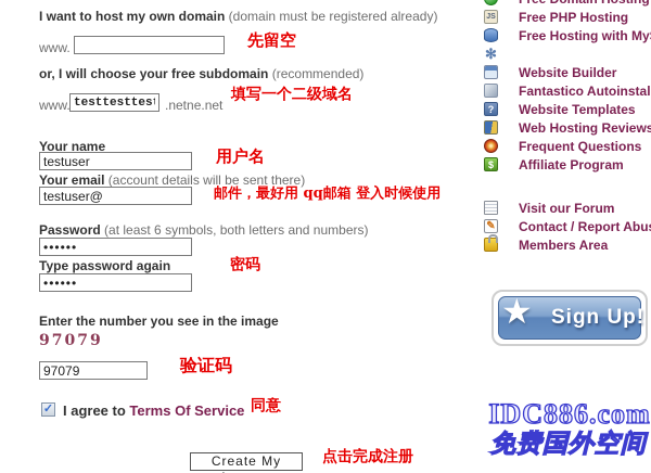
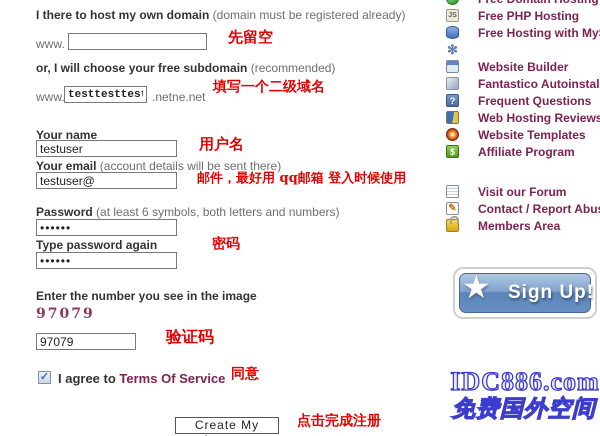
- I want to host my own domain (domain must be registered already)
+ I there to host my own domain (domain must be registered already)
  www.
  先留空
  or, I will choose your free subdomain (recommended)
  www.
  testtesttes
  .netne.net
  填写一个二级域名
  Your name
  testuser
  用户名
  Your email (account details will be sent there)
  testuser@
  邮件，最好用 qq邮箱 登入时候使用
  Password (at least 6 symbols, both letters and numbers)
  ••••••
  Type password again
  密码
  ••••••
  Enter the number you see in the image
  97079
  97079
  验证码
  ✓
  I agree to Terms Of Service
  同意
  点击完成注册
  Free PHP Hosting
  Free Hosting with My
  ✻
  Website Builder
  Fantastico Autoinstal
  ?
- Website Templates
+ Frequent Questions
  Web Hosting Reviews
- Frequent Questions
+ Website Templates
  $
  Affiliate Program
  Visit our Forum
  ✎
  Contact / Report Abu
  Members Area
  ★
  Sign Up!
  IDC886.com
  免费国外空间
